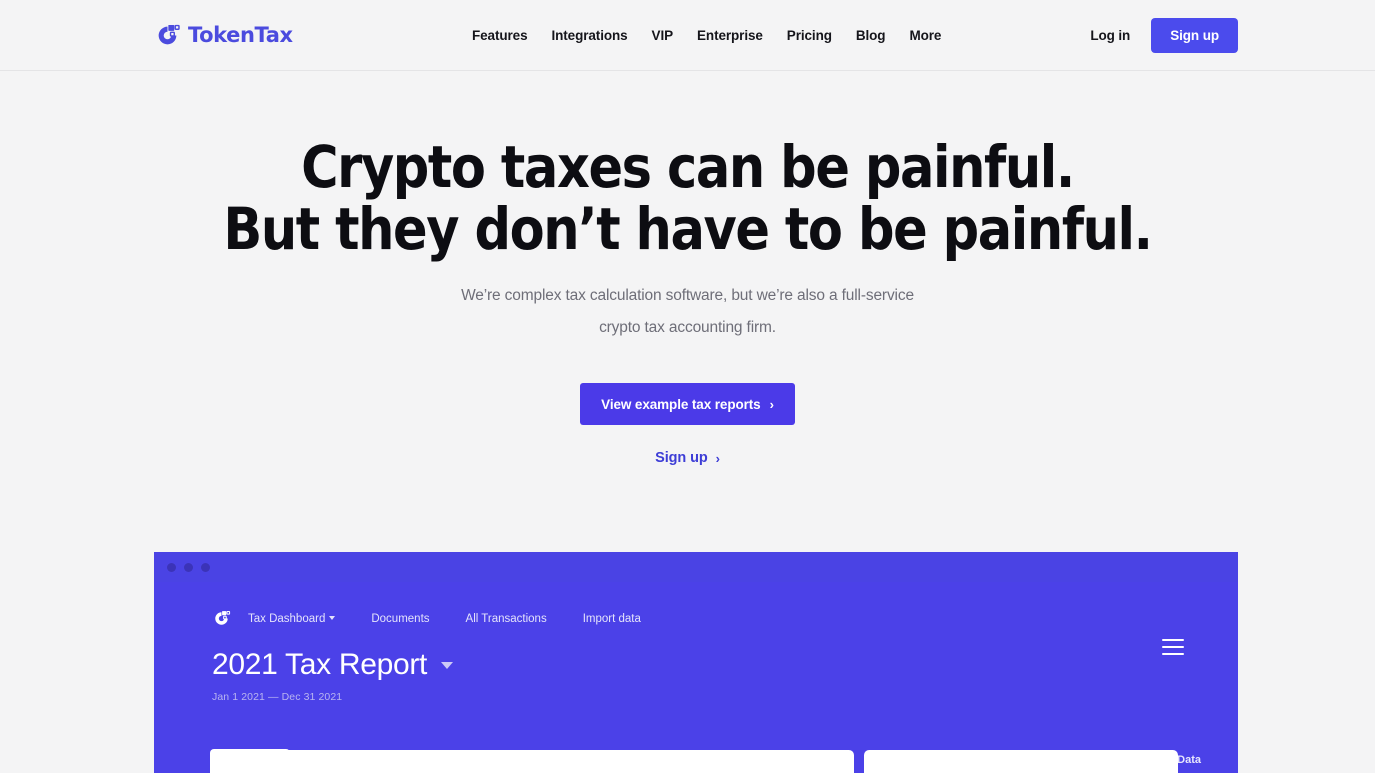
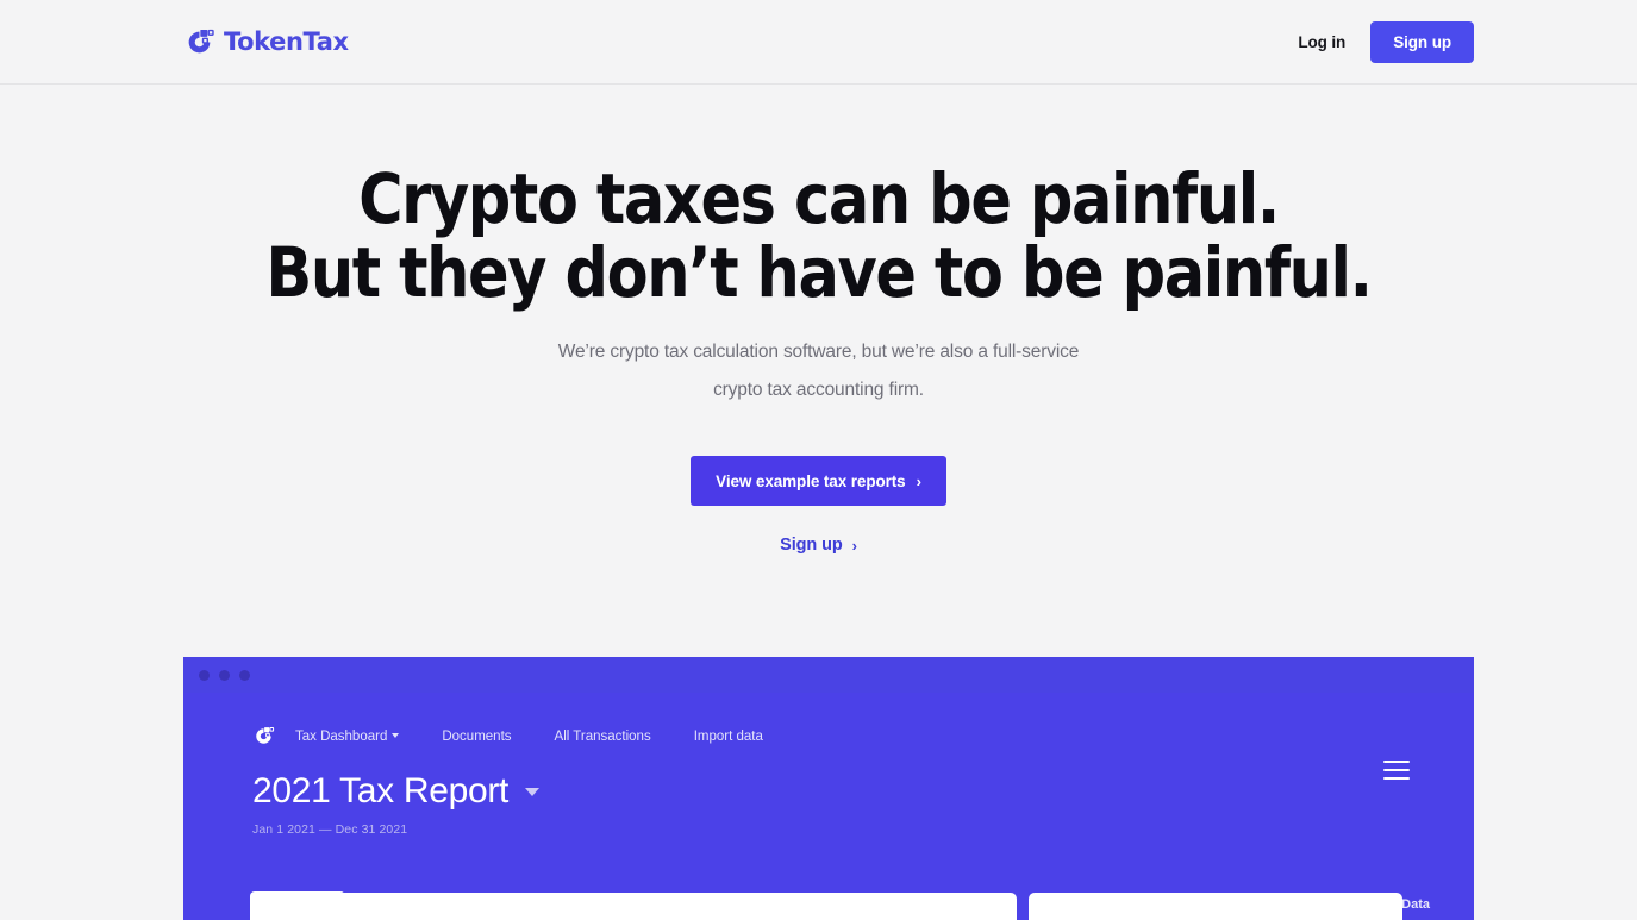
  TokenTax
- Features
- Integrations
- VIP
- Enterprise
- Pricing
- Blog
- More
  Log in
  Sign up
  Crypto taxes can be painful.
  But they don’t have to be painful.
- We’re complex tax calculation software, but we’re also a full-service crypto tax accounting firm.
+ We’re crypto tax calculation software, but we’re also a full-service crypto tax accounting firm.
  View example tax reports
  ›
  Sign up
  ›
  Tax Dashboard
  Documents
  All Transactions
  Import data
  2021 Tax Report
  Jan 1 2021 — Dec 31 2021
